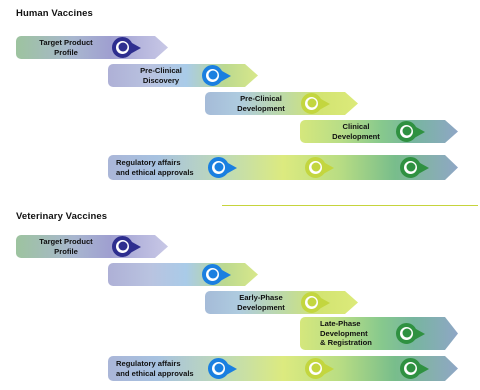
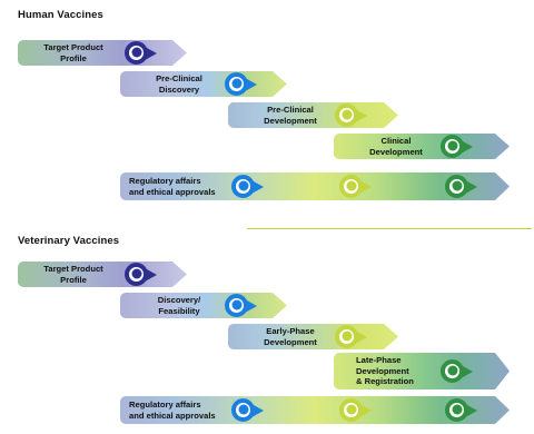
  Human Vaccines
  Target Product
  Profile
  Pre-Clinical
  Discovery
  Pre-Clinical
  Development
  Clinical
  Development
  Regulatory affairs
  and ethical approvals
  Veterinary Vaccines
  Target Product
  Profile
+ Discovery/
+ Feasibility
  Early-Phase
  Development
  Late-Phase
  Development
  & Registration
  Regulatory affairs
  and ethical approvals
